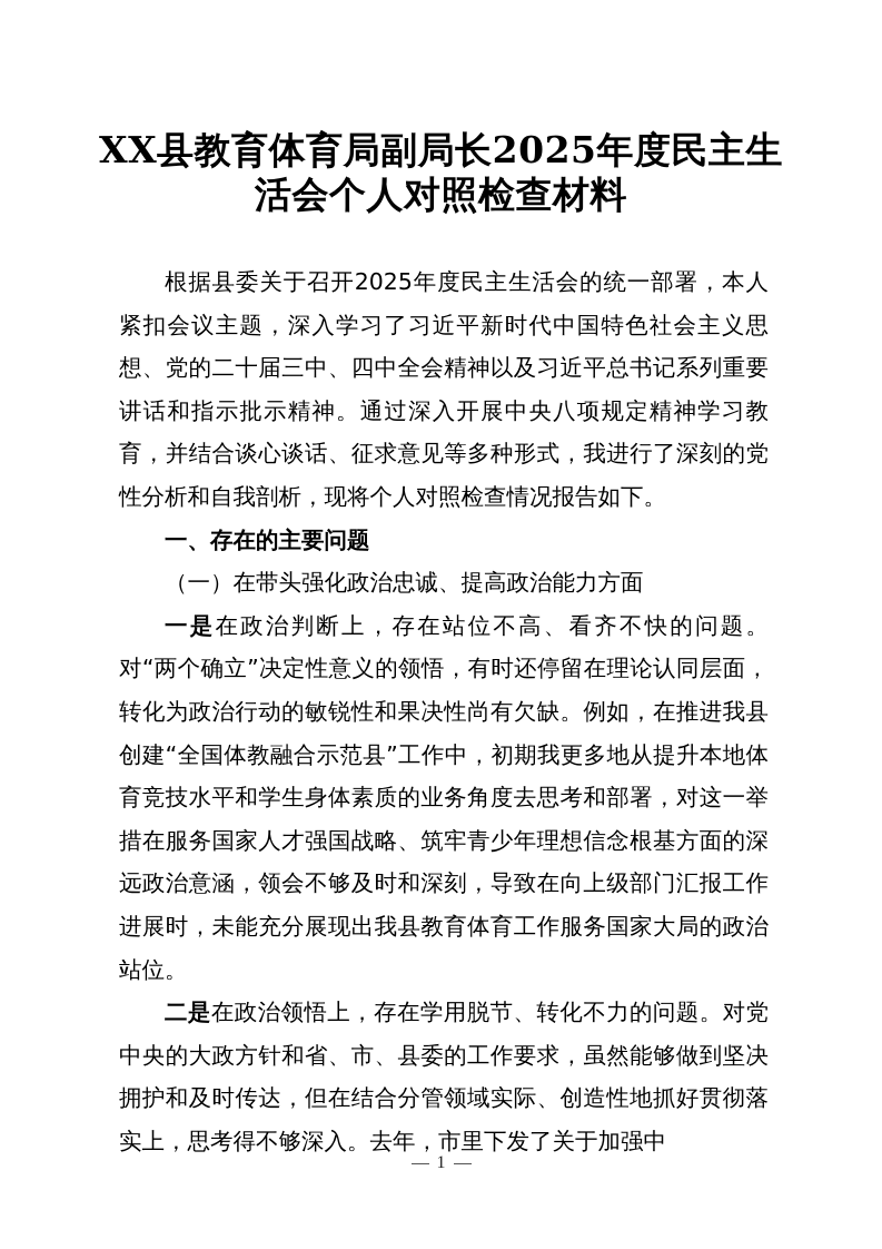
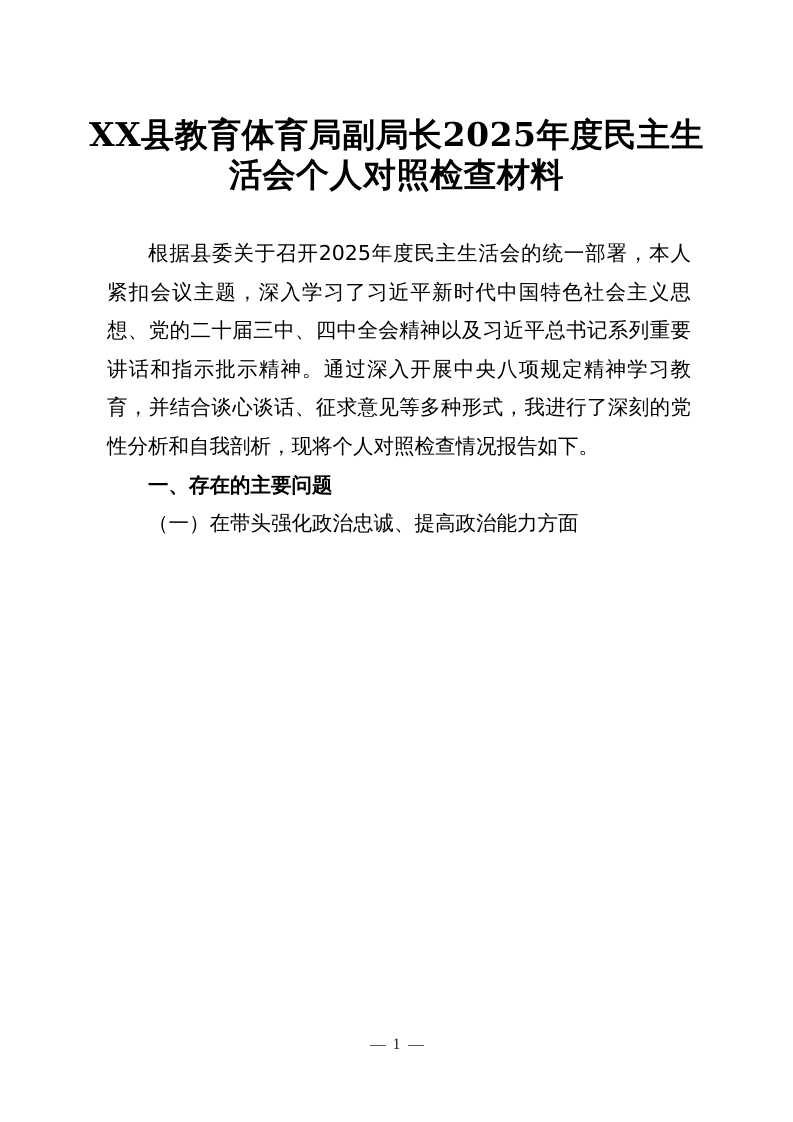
  XX县教育体育局副局长2025年度民主生
  活会个人对照检查材料
  根据县委关于召开2025年度民主生活会的统一部署，本人紧扣会议主题，深入学习了习近平新时代中国特色社会主义思想、党的二十届三中、四中全会精神以及习近平总书记系列重要讲话和指示批示精神。通过深入开展中央八项规定精神学习教育，并结合谈心谈话、征求意见等多种形式，我进行了深刻的党性分析和自我剖析，现将个人对照检查情况报告如下。
  一、存在的主要问题
  （一）在带头强化政治忠诚、提高政治能力方面
- 一是在政治判断上，存在站位不高、看齐不快的问题。对“两个确立”决定性意义的领悟，有时还停留在理论认同层面，转化为政治行动的敏锐性和果决性尚有欠缺。例如，在推进我县创建“全国体教融合示范县”工作中，初期我更多地从提升本地体育竞技水平和学生身体素质的业务角度去思考和部署，对这一举措在服务国家人才强国战略、筑牢青少年理想信念根基方面的深远政治意涵，领会不够及时和深刻，导致在向上级部门汇报工作进展时，未能充分展现出我县教育体育工作服务国家大局的政治站位。
- 二是在政治领悟上，存在学用脱节、转化不力的问题。对党中央的大政方针和省、市、县委的工作要求，虽然能够做到坚决拥护和及时传达，但在结合分管领域实际、创造性地抓好贯彻落实上，思考得不够深入。去年，市里下发了关于加强中
  1
